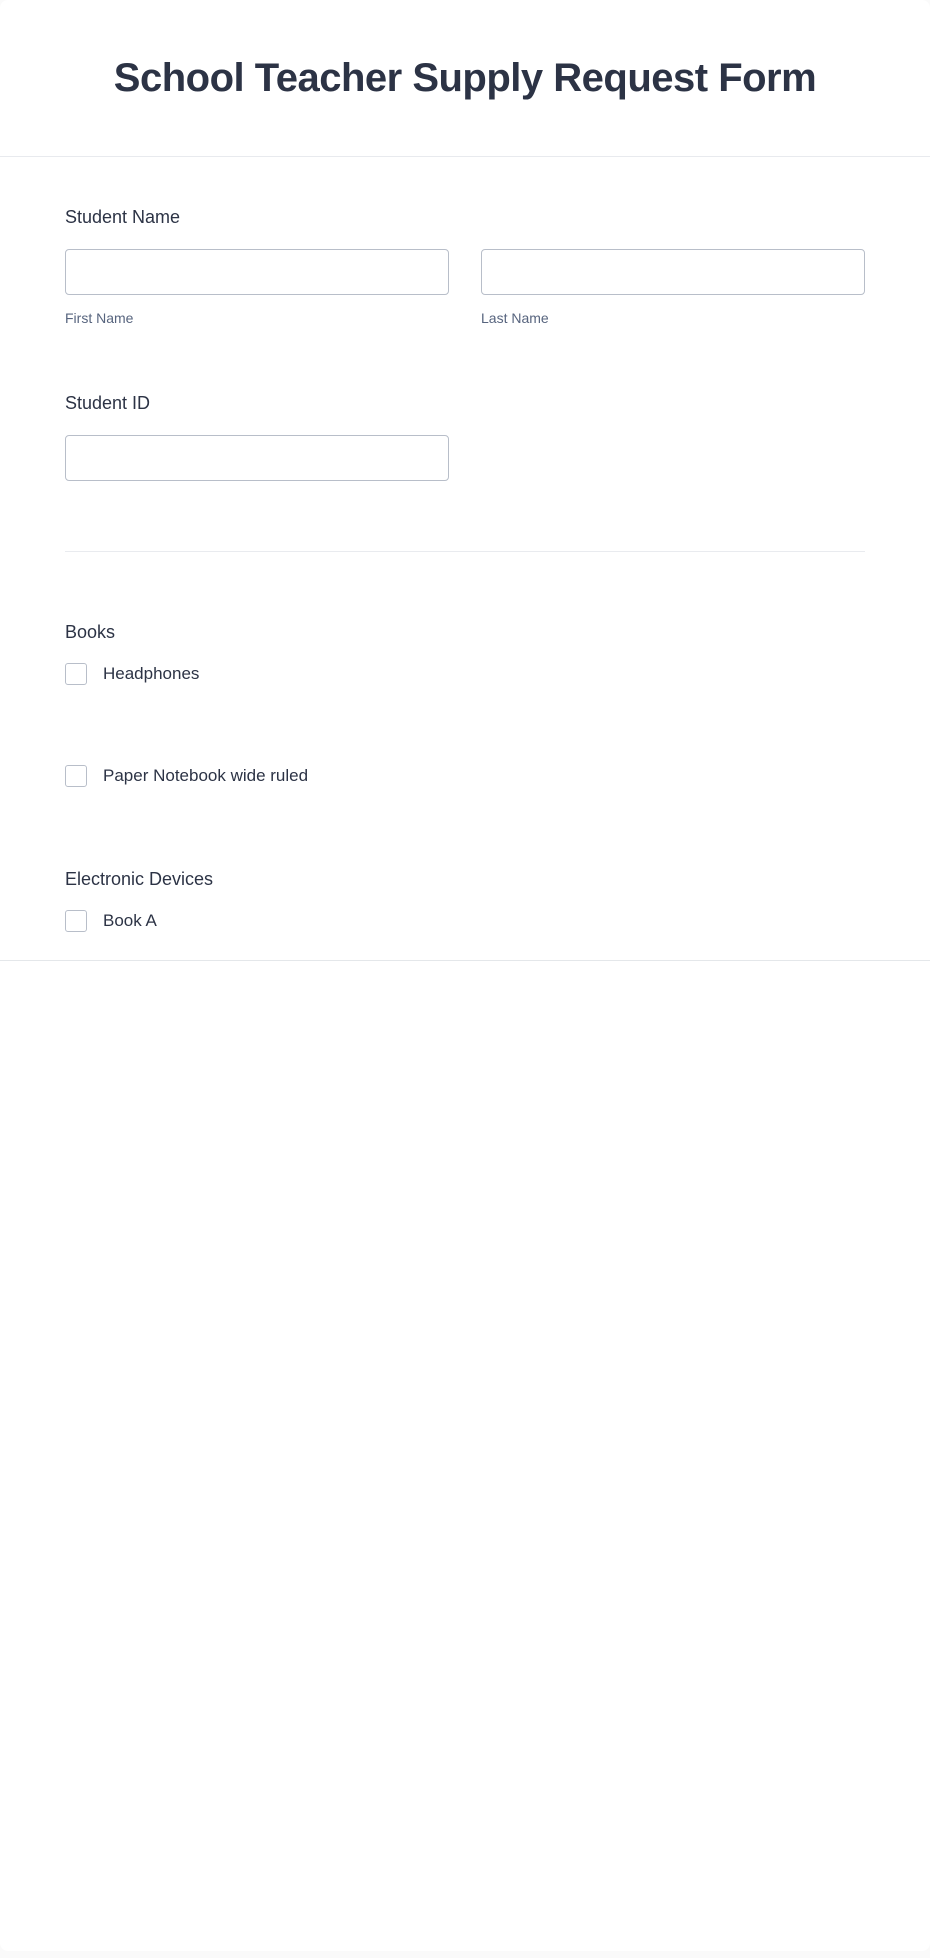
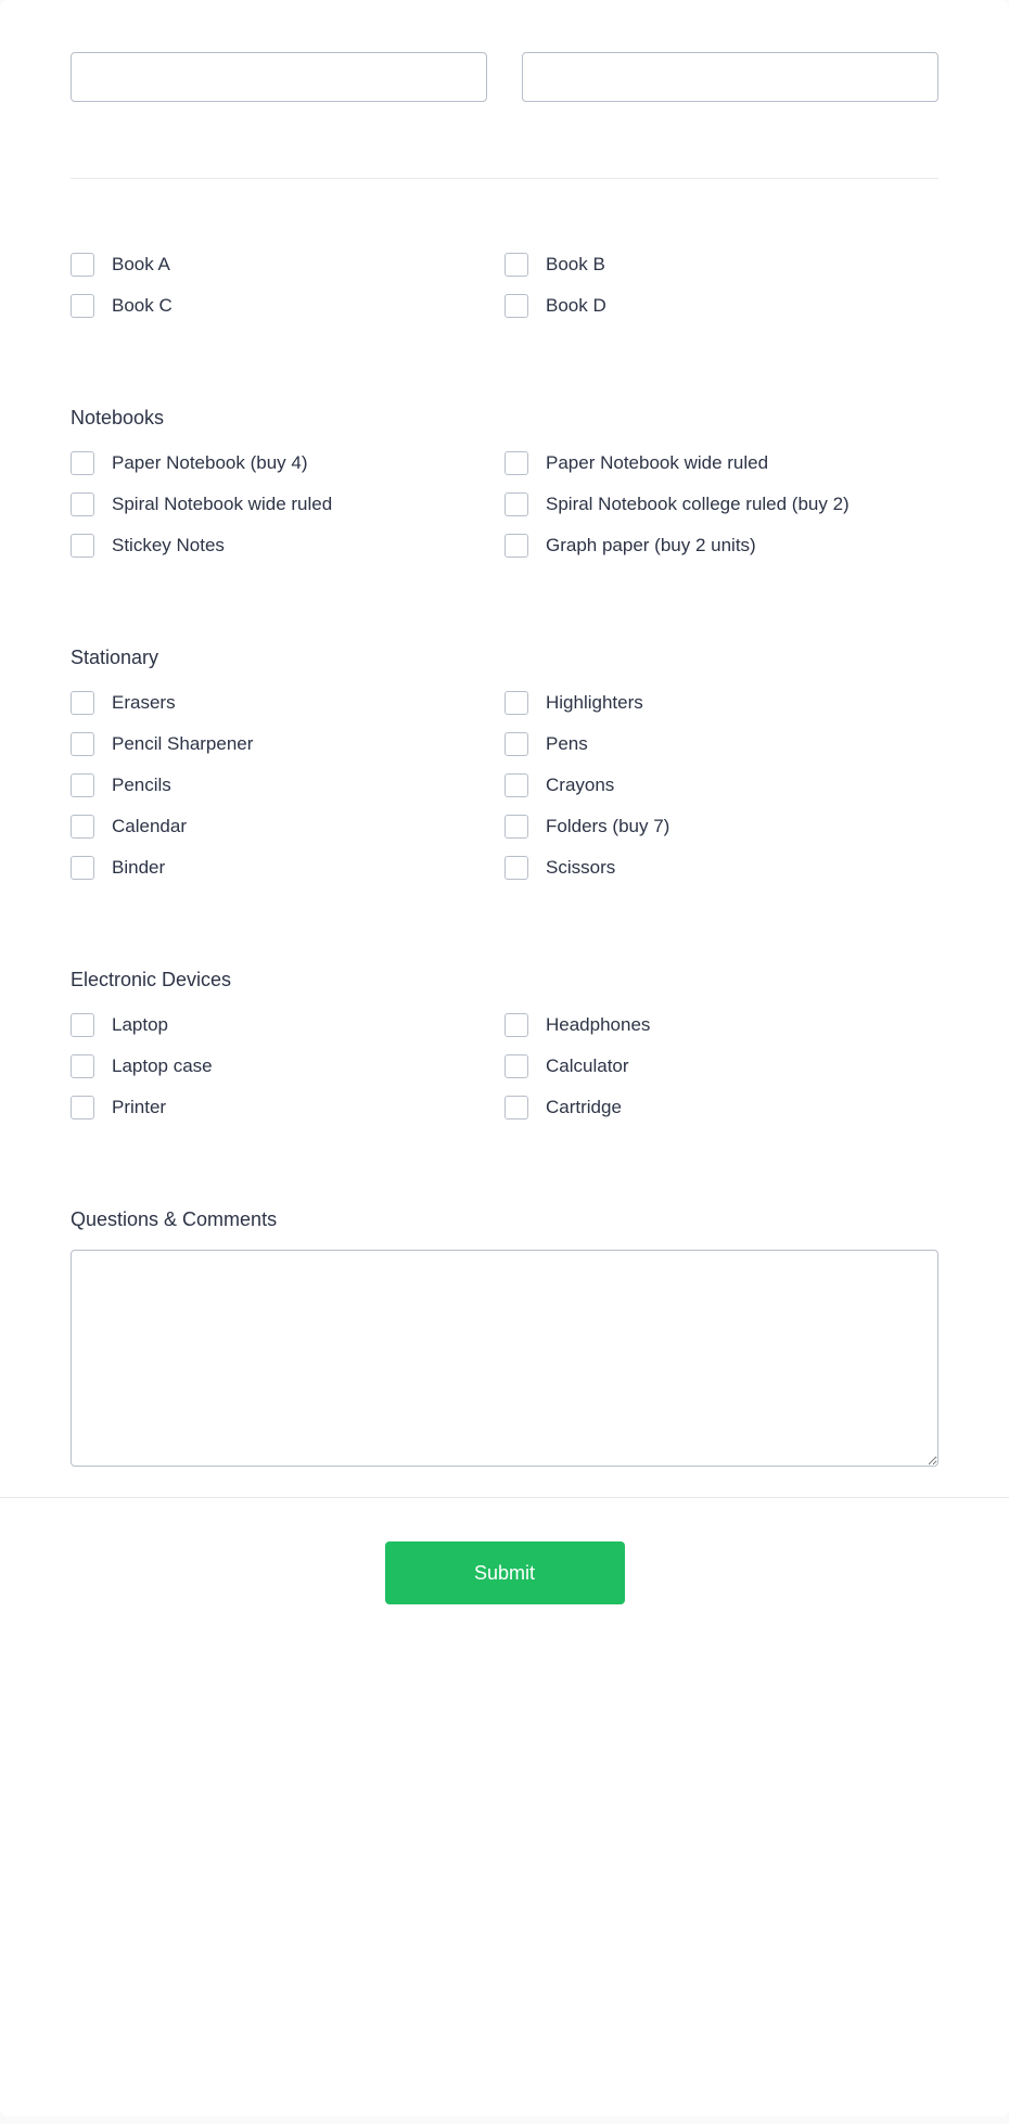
- School Teacher Supply Request Form
- Student Name
- First Name
- Last Name
- Student ID
- Books
- Headphones
+ Book A
+ Book B
+ Book C
+ Book D
+ Notebooks
+ Paper Notebook (buy 4)
  Paper Notebook wide ruled
+ Spiral Notebook wide ruled
+ Spiral Notebook college ruled (buy 2)
+ Stickey Notes
+ Graph paper (buy 2 units)
+ Stationary
+ Erasers
+ Highlighters
+ Pencil Sharpener
+ Pens
+ Pencils
+ Crayons
+ Calendar
+ Folders (buy 7)
+ Binder
+ Scissors
  Electronic Devices
+ Laptop
- Book A
+ Headphones
+ Laptop case
+ Calculator
+ Printer
+ Cartridge
+ Questions & Comments
+ Submit
